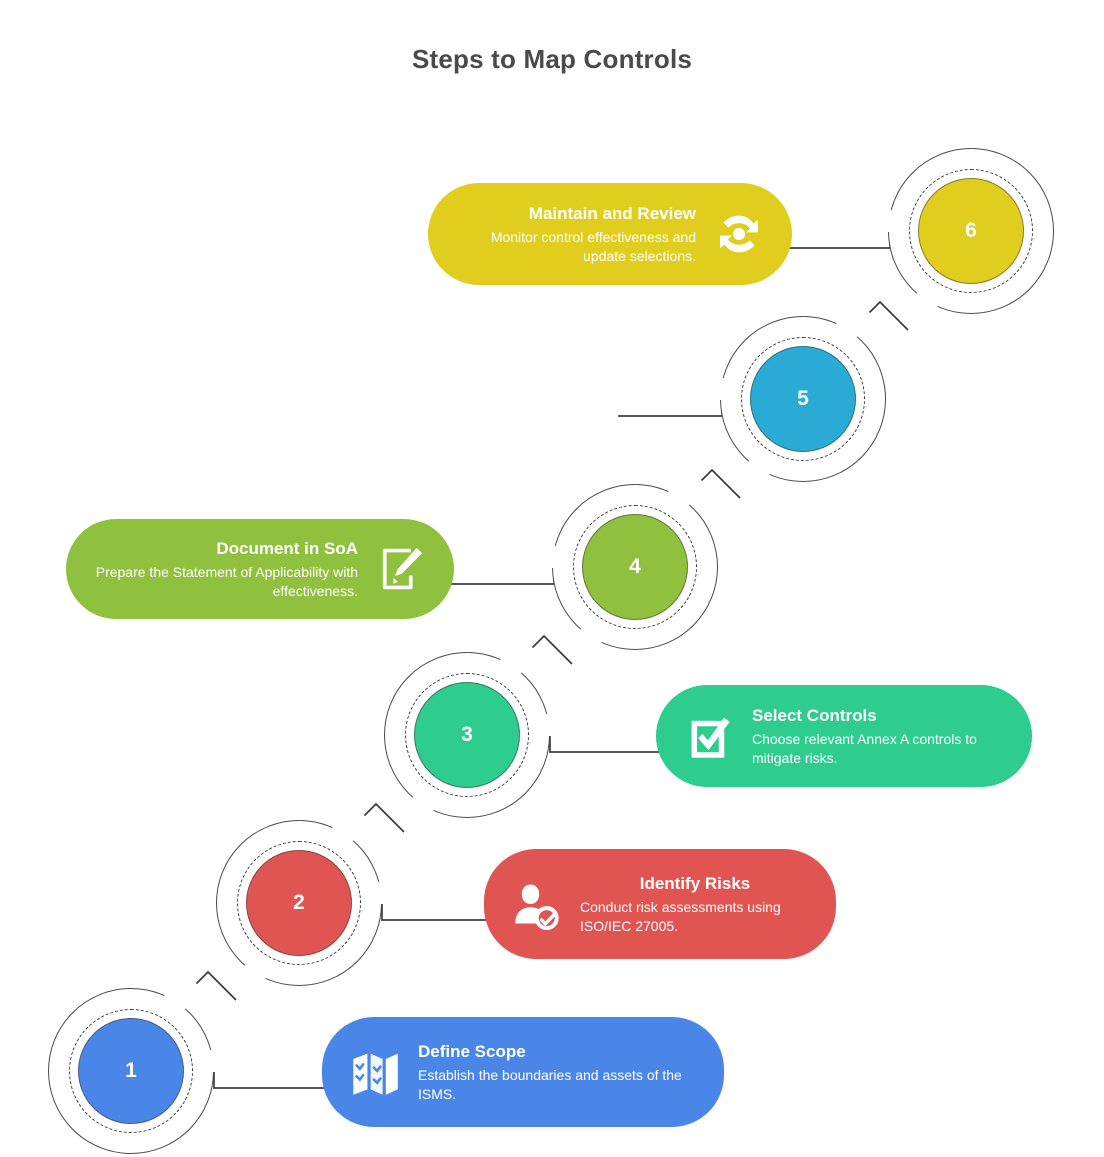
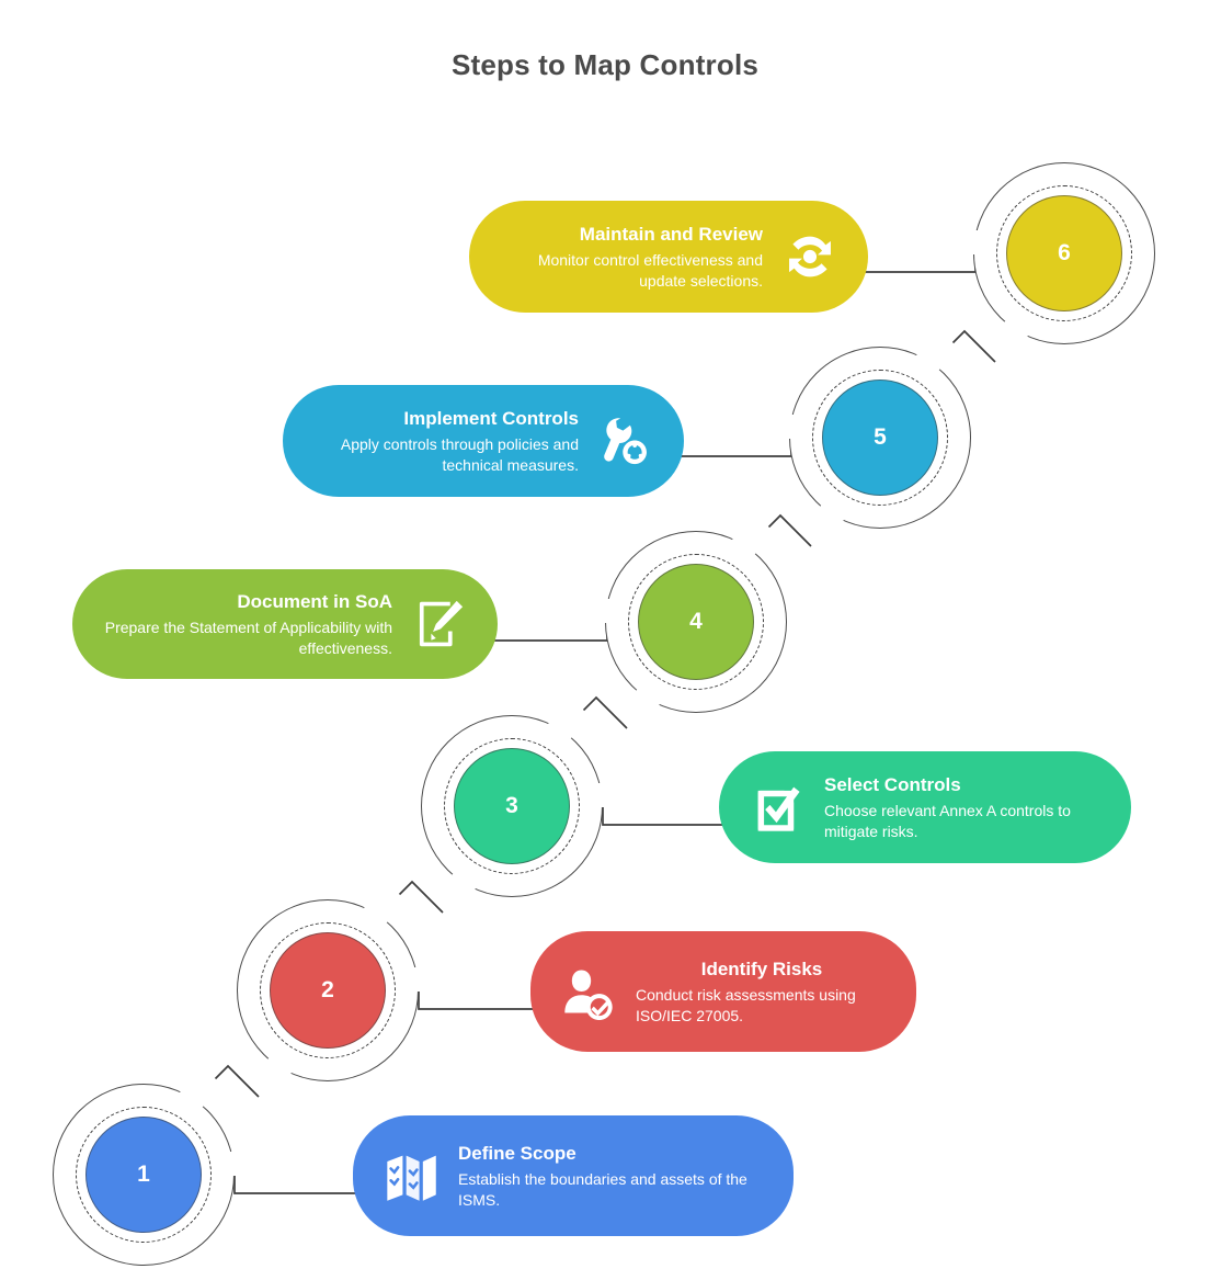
  Steps to Map Controls
  1
  2
  3
  4
  5
  6
  Define Scope
  Establish the boundaries and assets of the ISMS.
  Identify Risks
  Conduct risk assessments using ISO/IEC 27005.
  Select Controls
  Choose relevant Annex A controls to mitigate risks.
  Document in SoA
  Prepare the Statement of Applicability with effectiveness.
+ Implement Controls
+ Apply controls through policies and technical measures.
  Maintain and Review
  Monitor control effectiveness and update selections.
